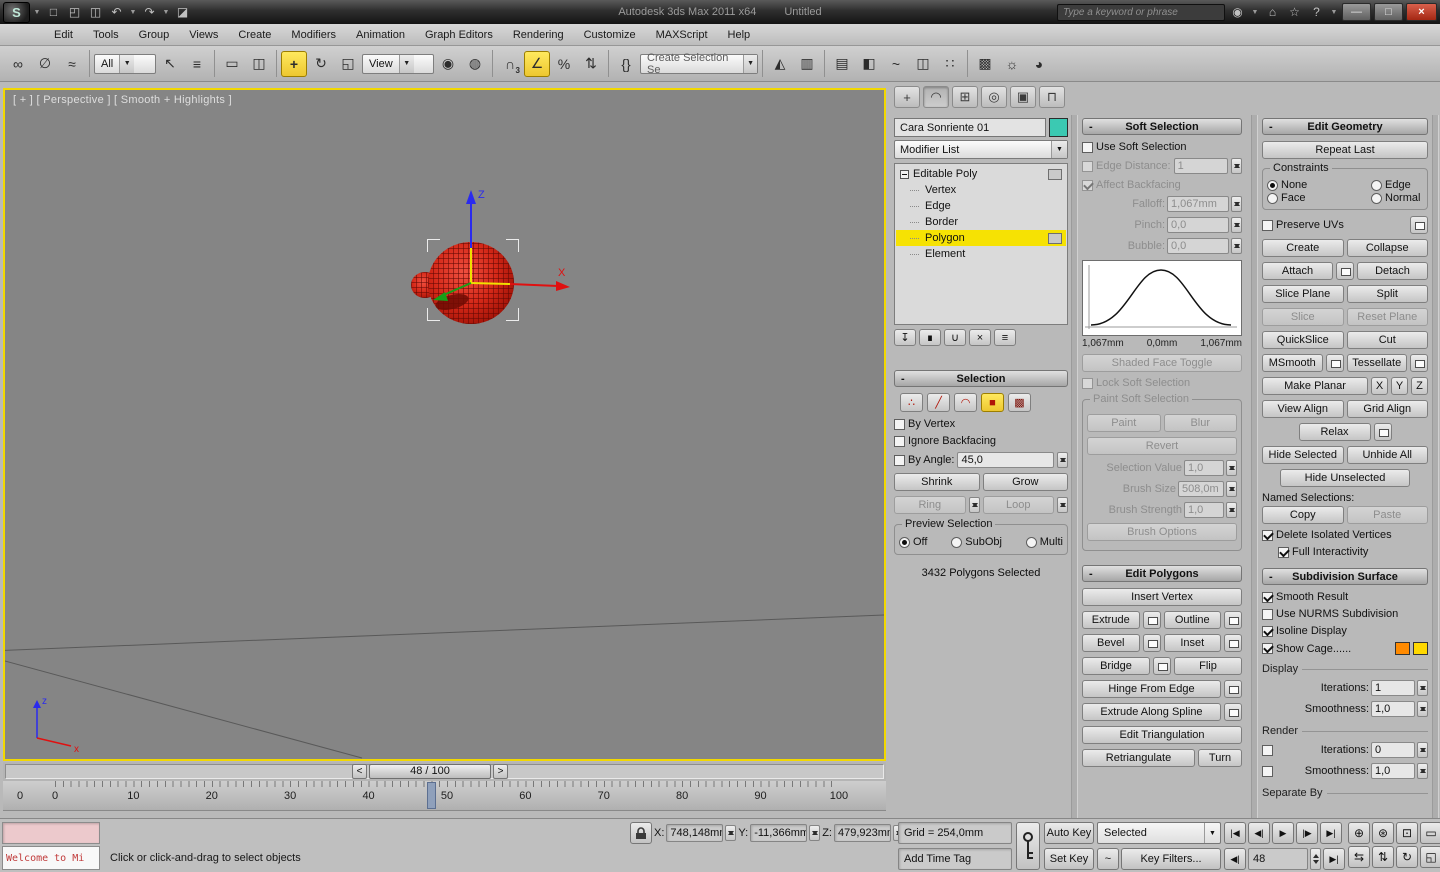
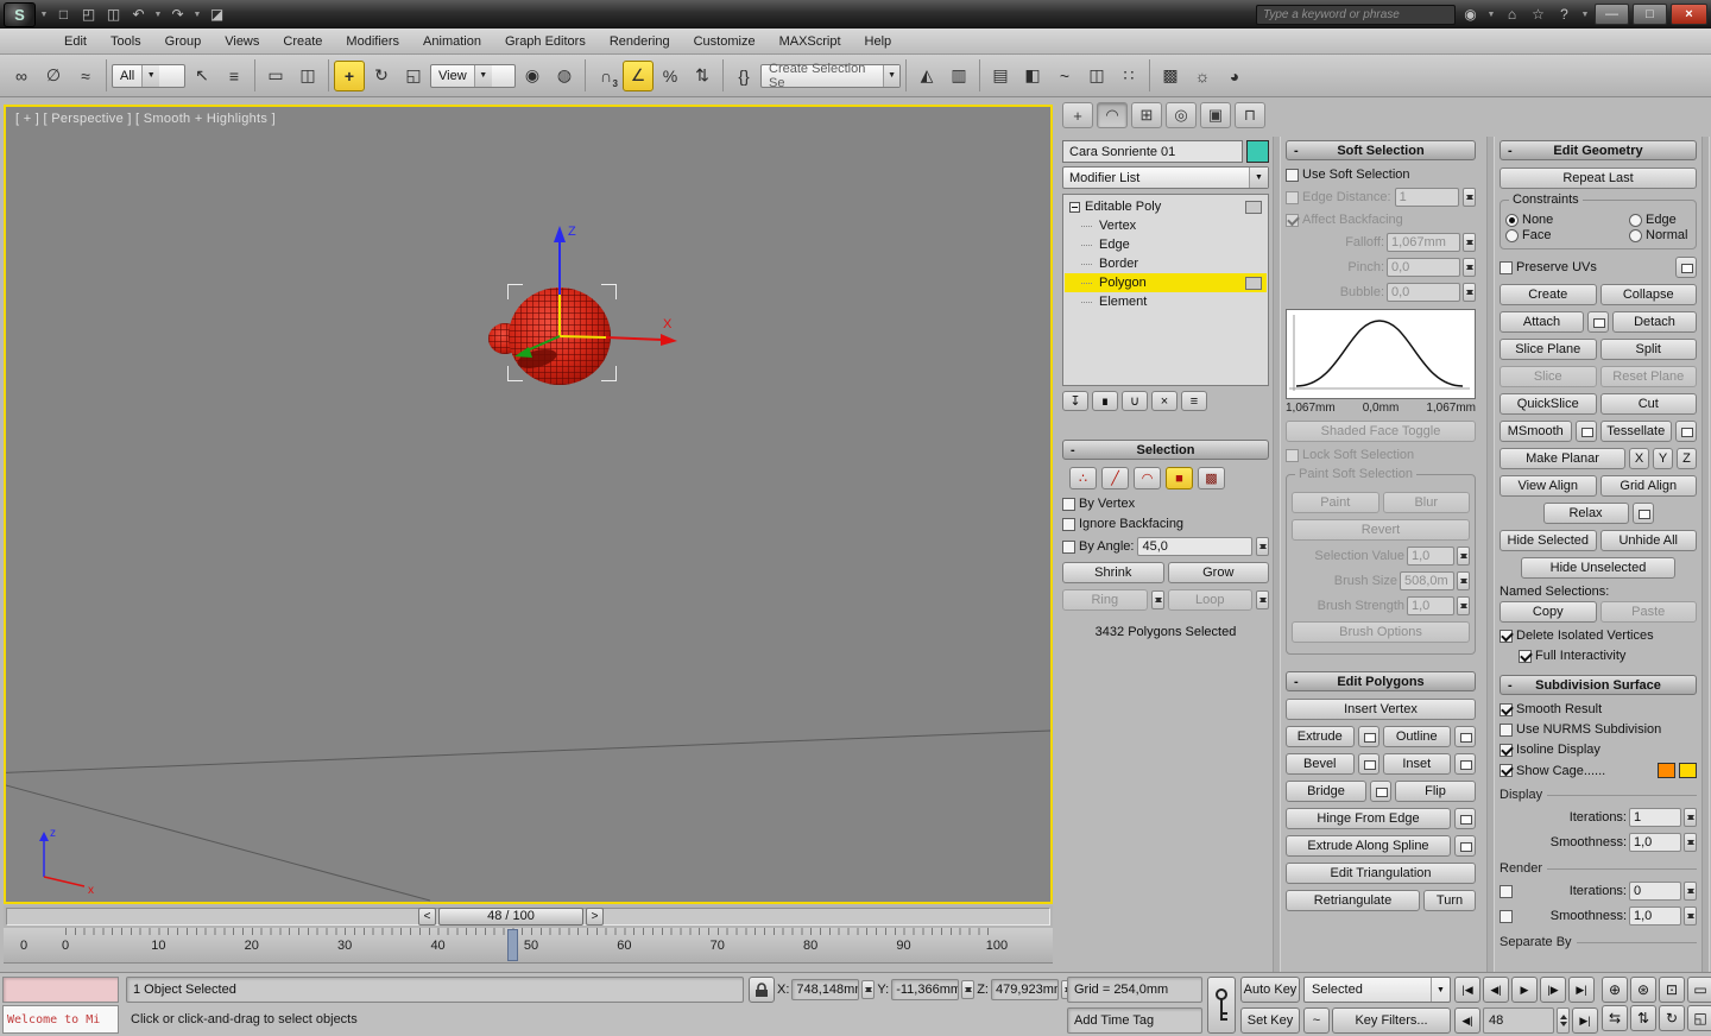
  S
  □
  ◰
  ◫
  ↶
  ↷
  ◪
- Autodesk 3ds Max 2011 x64 Untitled
  Type a keyword or phrase
  ◉
  ⌂
  ☆
  ?
  —
  □
  ×
  Edit
  Tools
  Group
  Views
  Create
  Modifiers
  Animation
  Graph Editors
  Rendering
  Customize
  MAXScript
  Help
  ∞
  ∅
  ≈
  All
  ↖
  ≡
  ▭
  ◫
  +
  ↻
  ◱
  View
  ◉
  ◍
  ∩
  3
  ∠
  %
  ⇅
  {}
  Create Selection Se
  ◭
  ▥
  ▤
  ◧
  ~
  ◫
  ∷
  ▩
  ☼
  ◕
  Z
  X
  z
  x
  [ + ] [ Perspective ] [ Smooth + Highlights ]
  <
  48 / 100
  >
  0
  0
  10
  20
  30
  40
  50
  60
  70
  80
  90
  100
  +
  ◠
  ⊞
  ◎
  ▣
  ⊓
  Cara Sonriente 01
  Modifier List
  Editable Poly
  Vertex
  Edge
  Border
  Polygon
  Element
  ↧
  ∎
  ∪
  ×
  ≡
  -
  Selection
  ∴
  ╱
  ◠
  ■
  ▩
  By Vertex
  Ignore Backfacing
  By Angle:
  45,0
  Shrink
  Grow
  Ring
  Loop
- Preview Selection
- Off
- SubObj
- Multi
  3432 Polygons Selected
  -
  Soft Selection
  Use Soft Selection
  Edge Distance:
  1
  Affect Backfacing
  Falloff:
  1,067mm
  Pinch:
  0,0
  Bubble:
  0,0
  1,067mm
  0,0mm
  1,067mm
  Shaded Face Toggle
  Lock Soft Selection
  Paint Soft Selection
  Paint
  Blur
  Revert
  Selection Value
  1,0
  Brush Size
  508,0m
  Brush Strength
  1,0
  Brush Options
  -
  Edit Polygons
  Insert Vertex
  Extrude
  Outline
  Bevel
  Inset
  Bridge
  Flip
  Hinge From Edge
  Extrude Along Spline
  Edit Triangulation
  Retriangulate
  Turn
  -
  Edit Geometry
  Repeat Last
  Constraints
  None
  Edge
  Face
  Normal
  Preserve UVs
  Create
  Collapse
  Attach
  Detach
  Slice Plane
  Split
  Slice
  Reset Plane
  QuickSlice
  Cut
  MSmooth
  Tessellate
  Make Planar
  X
  Y
  Z
  View Align
  Grid Align
  Relax
  Hide Selected
  Unhide All
  Hide Unselected
  Named Selections:
  Copy
  Paste
  Delete Isolated Vertices
  Full Interactivity
  -
  Subdivision Surface
  Smooth Result
  Use NURMS Subdivision
  Isoline Display
  Show Cage......
  Display
  Iterations:
  1
  Smoothness:
  1,0
  Render
  Iterations:
  0
  Smoothness:
  1,0
  Separate By
  Welcome to Mi
+ 1 Object Selected
  Click or click-and-drag to select objects
  X:
  748,148m
  Y:
  -11,366mm
  Z:
  479,923m
  Grid = 254,0mm
  Add Time Tag
  Auto Key
  Set Key
  Selected
  ~
  Key Filters...
  |◀
  ◀|
  ▶
  |▶
  ▶|
  ◀|
  48
  ▶|
  ⊕
  ⊛
  ⊡
  ▭
  ⇆
  ⇅
  ↻
  ◱
